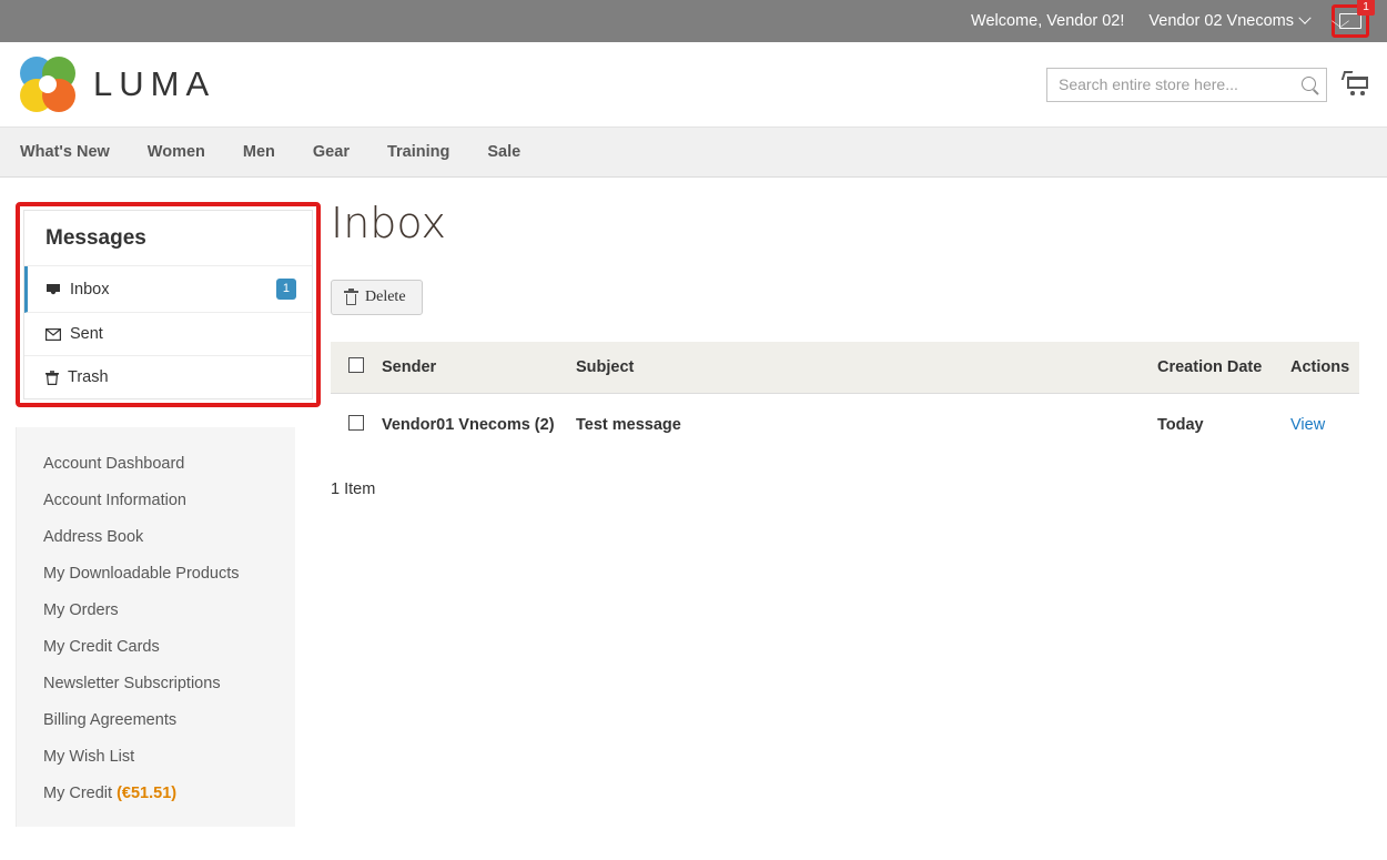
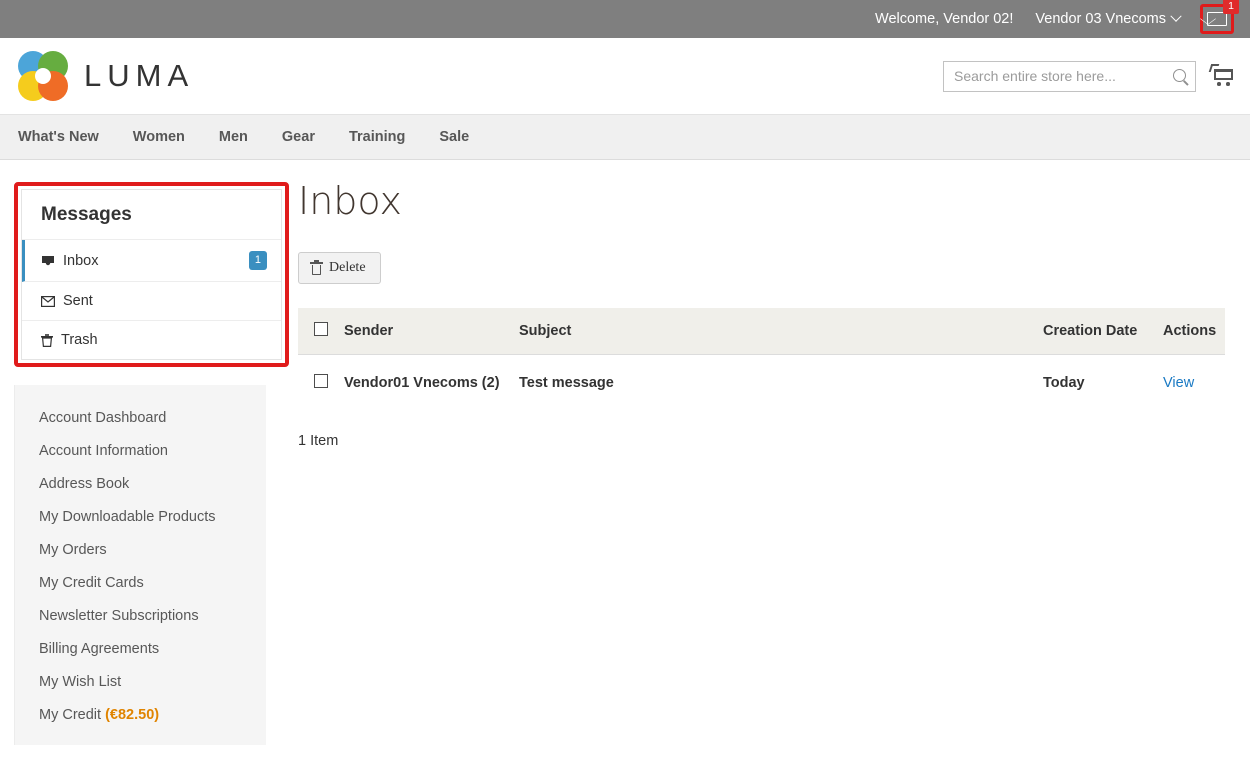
  Welcome, Vendor 02!
- Vendor 02 Vnecoms
+ Vendor 03 Vnecoms
  1
  LUMA
  Search entire store here...
  What's New
  Women
  Men
  Gear
  Training
  Sale
  Messages
  Inbox
  1
  Sent
  Trash
  Account Dashboard
  Account Information
  Address Book
  My Downloadable Products
  My Orders
  My Credit Cards
  Newsletter Subscriptions
  Billing Agreements
  My Wish List
- My Credit (€51.51)
+ My Credit (€82.50)
  Inbox
  Delete
  	Sender	Subject	Creation Date	Actions
  	Vendor01 Vnecoms (2)	Test message	Today	View
  1 Item
